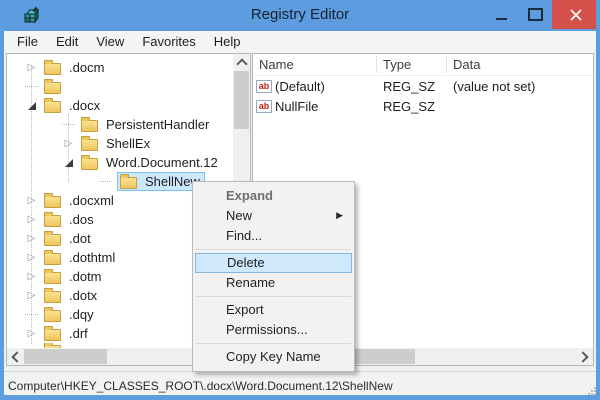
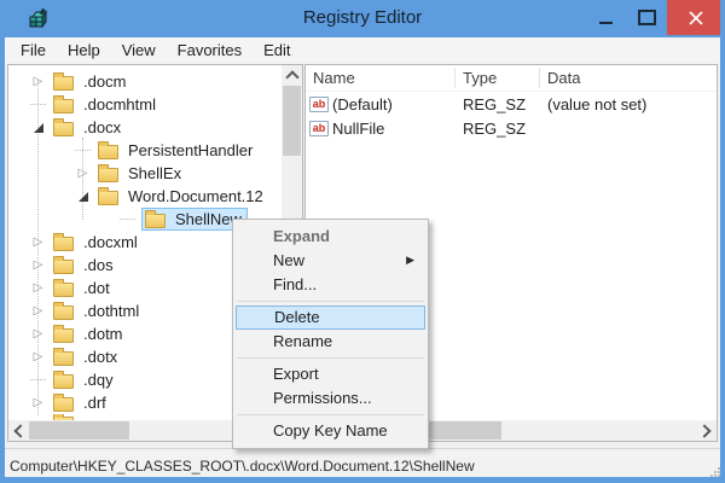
  Registry Editor
  File
- Edit
+ Help
  View
  Favorites
- Help
+ Edit
  ▷
  .docm
+ .docmhtml
  .docx
  PersistentHandler
  ▷
  ShellEx
  Word.Document.12
  ShellNe
  ▷
  .docxml
  ▷
  .dos
  ▷
  .dot
  ▷
  .dothtml
  ▷
  .dotm
  ▷
  .dotx
  .dqy
  ▷
  .drf
  Name
  Type
  Data
  ab
  (Default)
  REG_SZ
  (value not set)
  ab
  NullFile
  REG_SZ
  Expand
  New
  ▶
  Find...
  Delete
  Rename
  Export
  Permissions...
  Copy Key Name
  Computer\HKEY_CLASSES_ROOT\.docx\Word.Document.12\ShellNew
